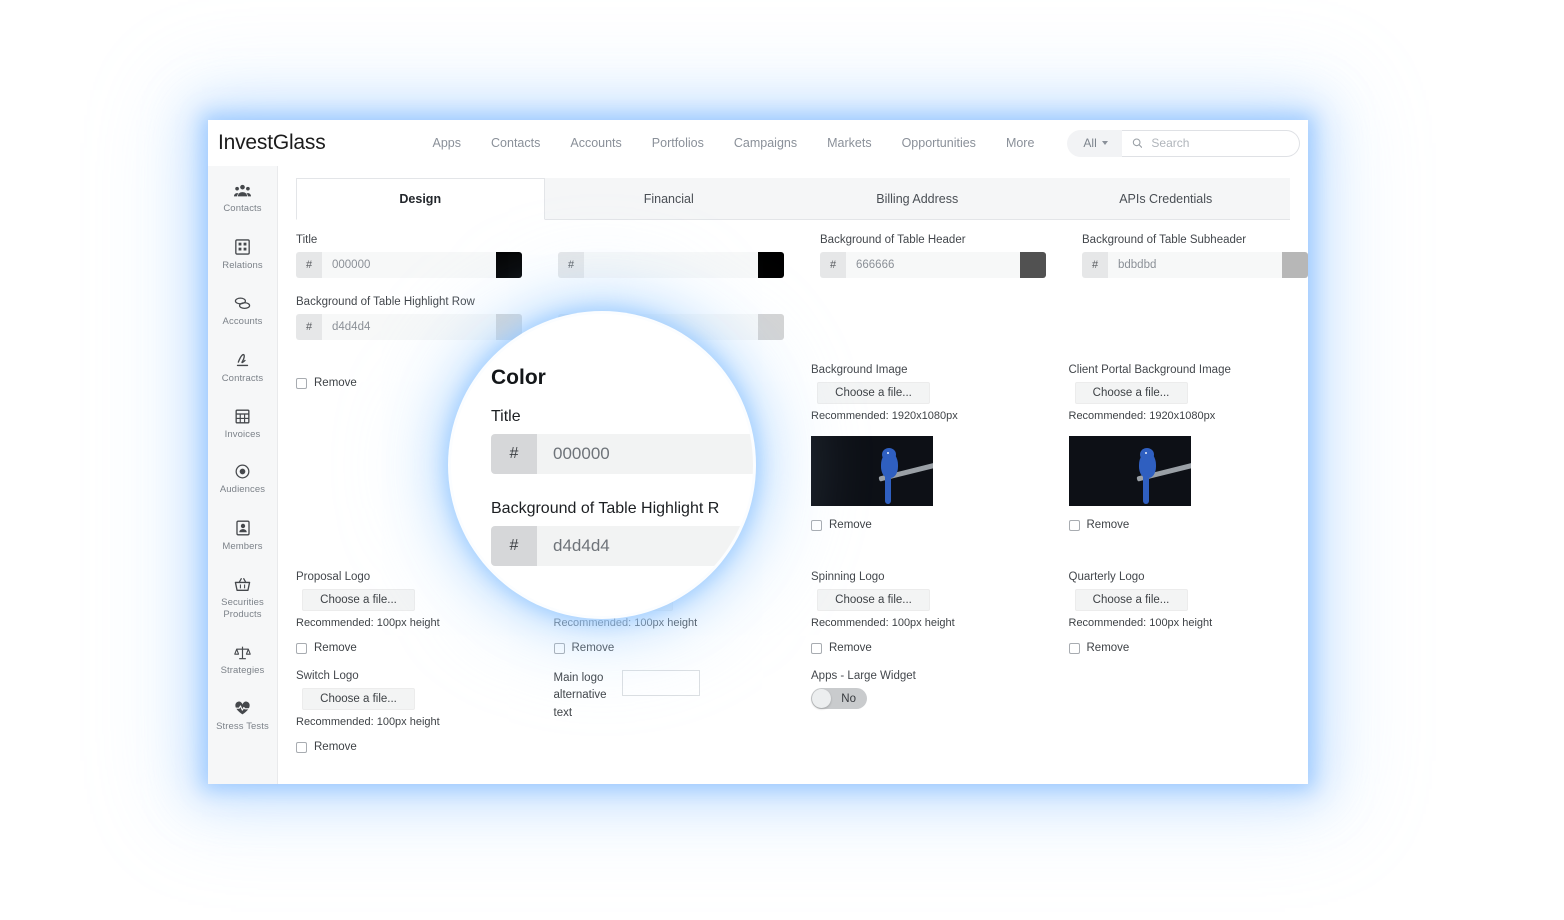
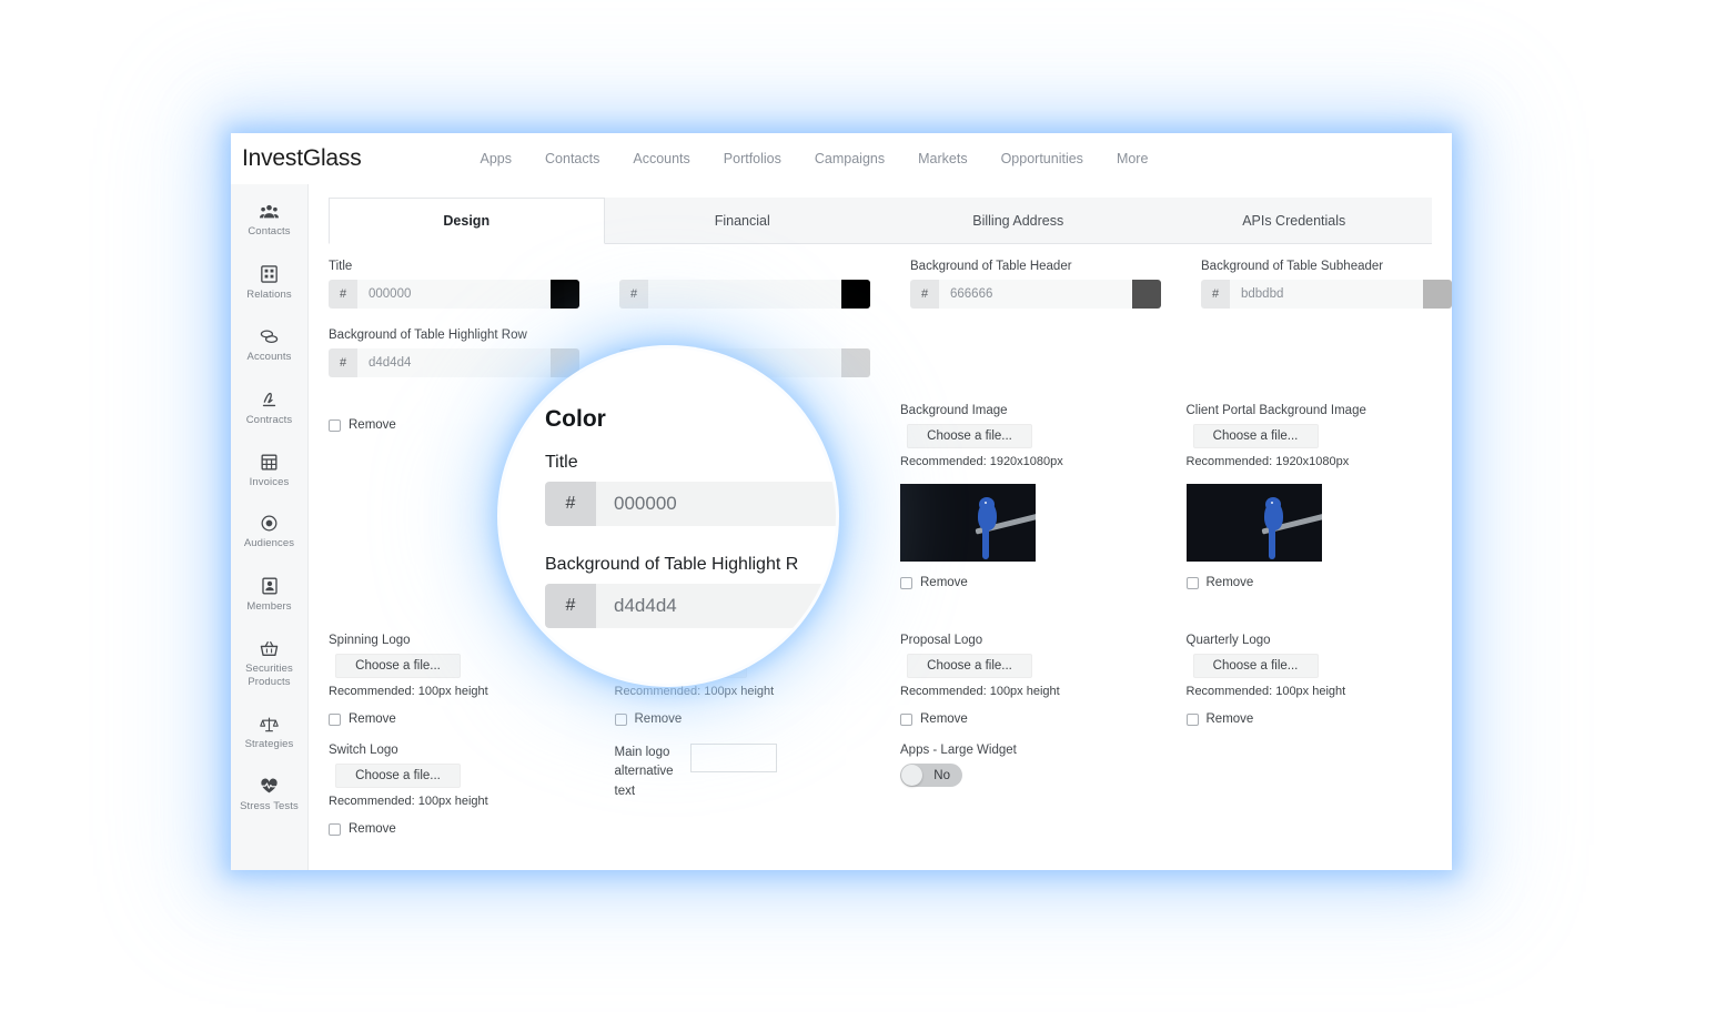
  InvestGlass
  Apps
  Contacts
  Accounts
  Portfolios
  Campaigns
  Markets
  Opportunities
  More
- All
- Search
  Contacts
  Relations
  Accounts
  Contracts
  Invoices
  Audiences
  Members
  Securities Products
  Strategies
  Stress Tests
  Design
  Financial
  Billing Address
  APIs Credentials
  Title
  #
  000000
  #
  Background of Table Header
  #
  666666
  Background of Table Subheader
  #
  bdbdbd
  Background of Table Highlight Row
  #
  d4d4d4
  Remove
  Background Image
  Choose a file...
  Recommended: 1920x1080px
  Remove
  Client Portal Background Image
  Choose a file...
  Recommended: 1920x1080px
  Remove
- Proposal Logo
+ Spinning Logo
  Choose a file...
  Recommended: 100px height
  Remove
  Switch Logo
  Choose a file...
  Recommended: 100px height
  Remove
  Recommended: 100px height
  Remove
  Main logo alternative text
- Spinning Logo
+ Proposal Logo
  Choose a file...
  Recommended: 100px height
  Remove
  Apps - Large Widget
  No
  Quarterly Logo
  Choose a file...
  Recommended: 100px height
  Remove
  Color
  Title
  #
  000000
  Background of Table Highlight R
  #
  d4d4d4
